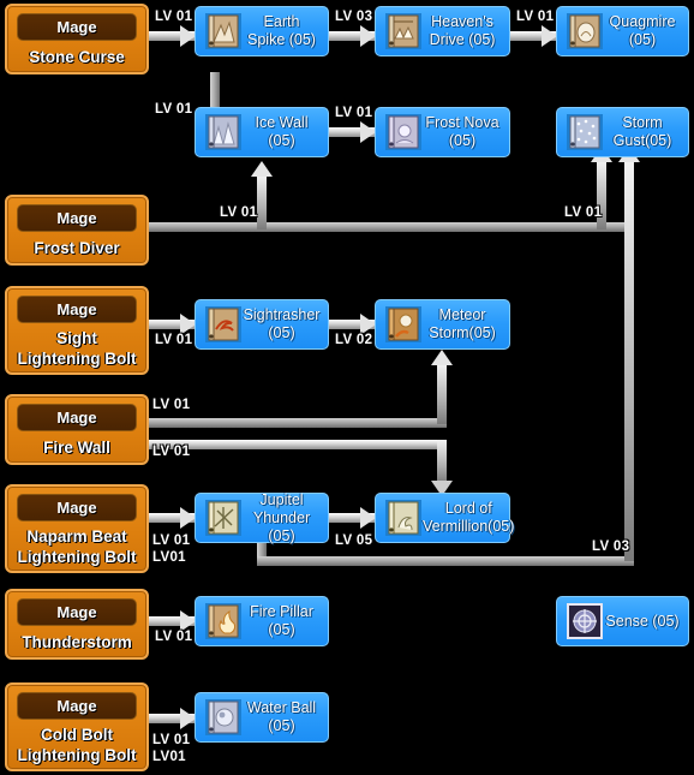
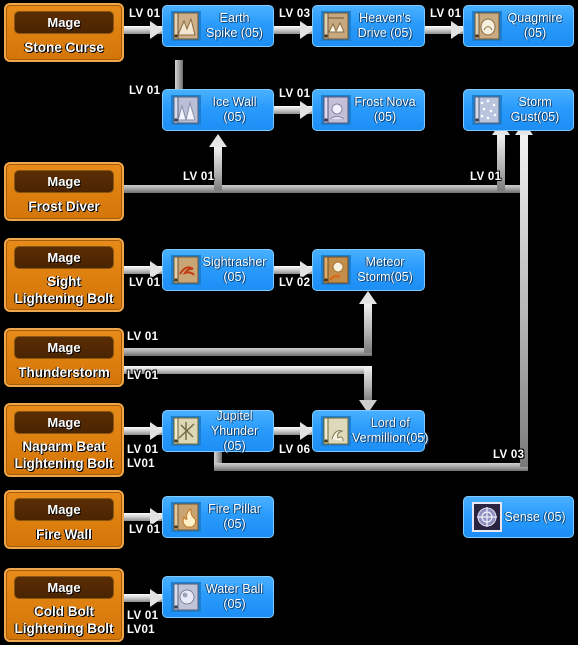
  LV 01
  LV 03
  LV 01
  LV 01
  LV 01
  LV 01
  LV 01
  LV 01
  LV 02
  LV 01
  LV 01
  LV 01
  LV01
- LV 05
+ LV 06
  LV 03
  LV 01
  LV 01
  LV01
  Mage
  Stone Curse
  Mage
  Frost Diver
  Mage
  Sight
  Lightening Bolt
  Mage
- Fire Wall
+ Thunderstorm
  Mage
  Naparm Beat
  Lightening Bolt
  Mage
- Thunderstorm
+ Fire Wall
  Mage
  Cold Bolt
  Lightening Bolt
  Earth
  Spike (05)
  Heaven's
  Drive (05)
  Quagmire
  (05)
  Ice Wall (05)
  Frost Nova
  (05)
  Storm
  Gust(05)
  Sightrasher
  (05)
  Meteor
  Storm(05)
  Jupitel
  Yhunder (05)
  Lord of
  Vermillion(05)
  Fire Pillar
  (05)
  Water Ball
  (05)
  Sense (05)
